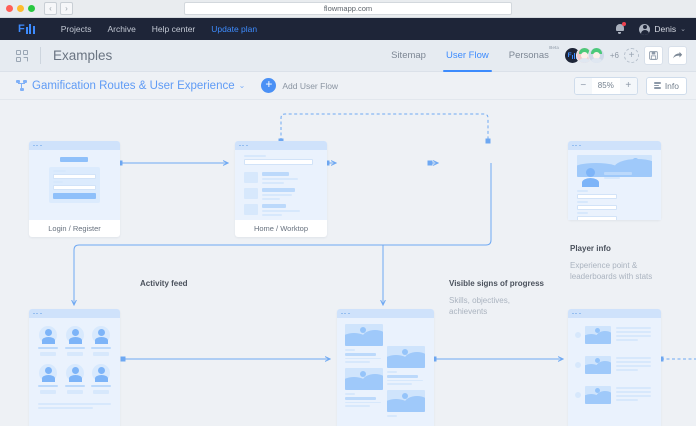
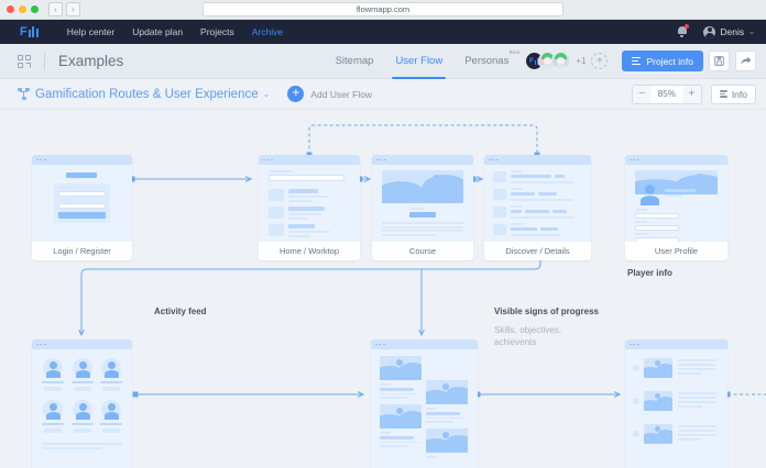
  ‹
  ›
  flowmapp.com
  F
- Projects
+ Help center
- Archive
+ Update plan
- Help center
+ Projects
- Update plan
+ Archive
  Denis
  Examples
  Sitemap
  User Flow
  Personas
- +6
+ +1
  +
+ Project info
  Gamification Routes & User Experience
  ⌄
  +
  Add User Flow
  −
  85%
  +
  Info
  Login / Register
  Home / Worktop
+ Course
+ Discover / Details
+ User Profile
  Activity feed
  Visible signs of progress
  Skills, objectives, achievents
  Player info
- Experience point & leaderboards with stats
